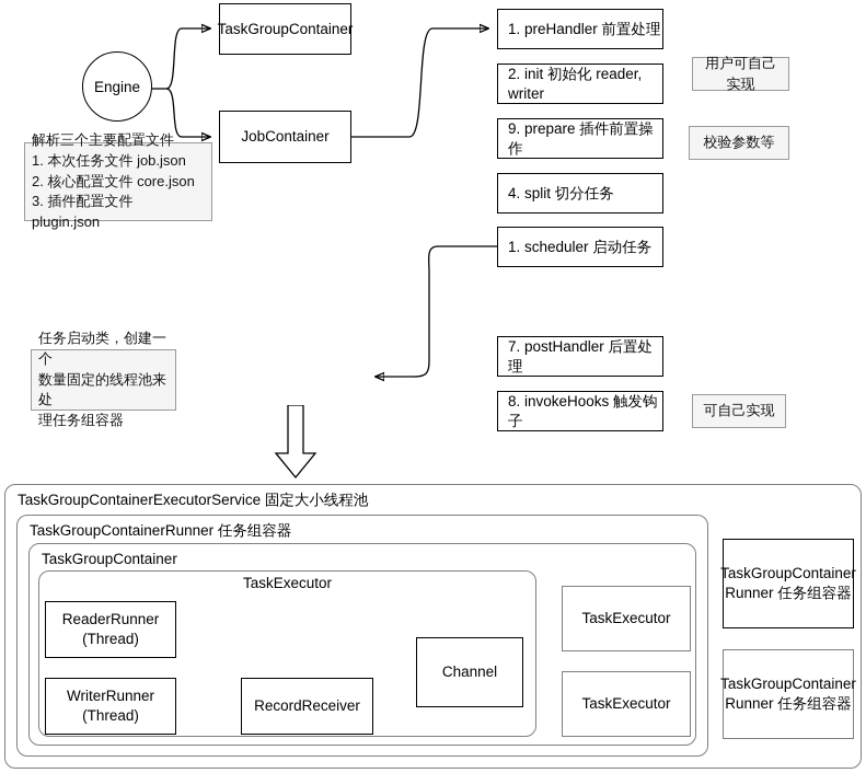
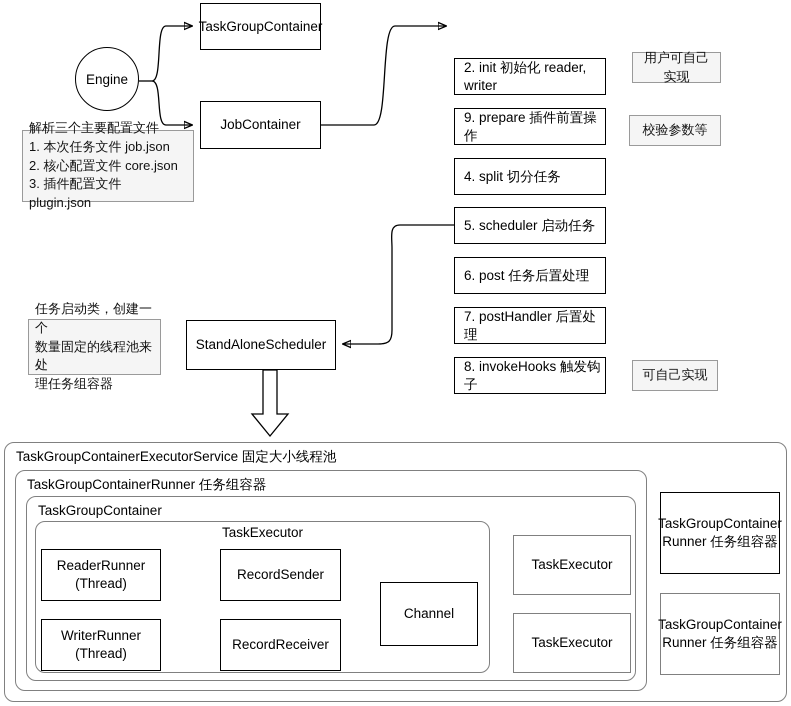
  Engine
  TaskGroupContainer
  JobContainer
  解析三个主要配置文件
  1. 本次任务文件 job.json
  2. 核心配置文件 core.json
  3. 插件配置文件 plugin.json
- 1. preHandler 前置处理
  2. init 初始化 reader, writer
  9. prepare 插件前置操作
  4. split 切分任务
- 1. scheduler 启动任务
+ 5. scheduler 启动任务
+ 6. post 任务后置处理
  7. postHandler 后置处理
  8. invokeHooks 触发钩子
  用户可自己实现
  校验参数等
  可自己实现
  任务启动类，创建一个
  数量固定的线程池来处
  理任务组容器
+ StandAloneScheduler
  TaskGroupContainerExecutorService 固定大小线程池
  TaskGroupContainerRunner 任务组容器
  TaskGroupContainer
  TaskExecutor
  ReaderRunner
  (Thread)
  WriterRunner
  (Thread)
+ RecordSender
  RecordReceiver
  Channel
  TaskExecutor
  TaskExecutor
  TaskGroupContainer
  Runner 任务组容器
  TaskGroupContainer
  Runner 任务组容器
